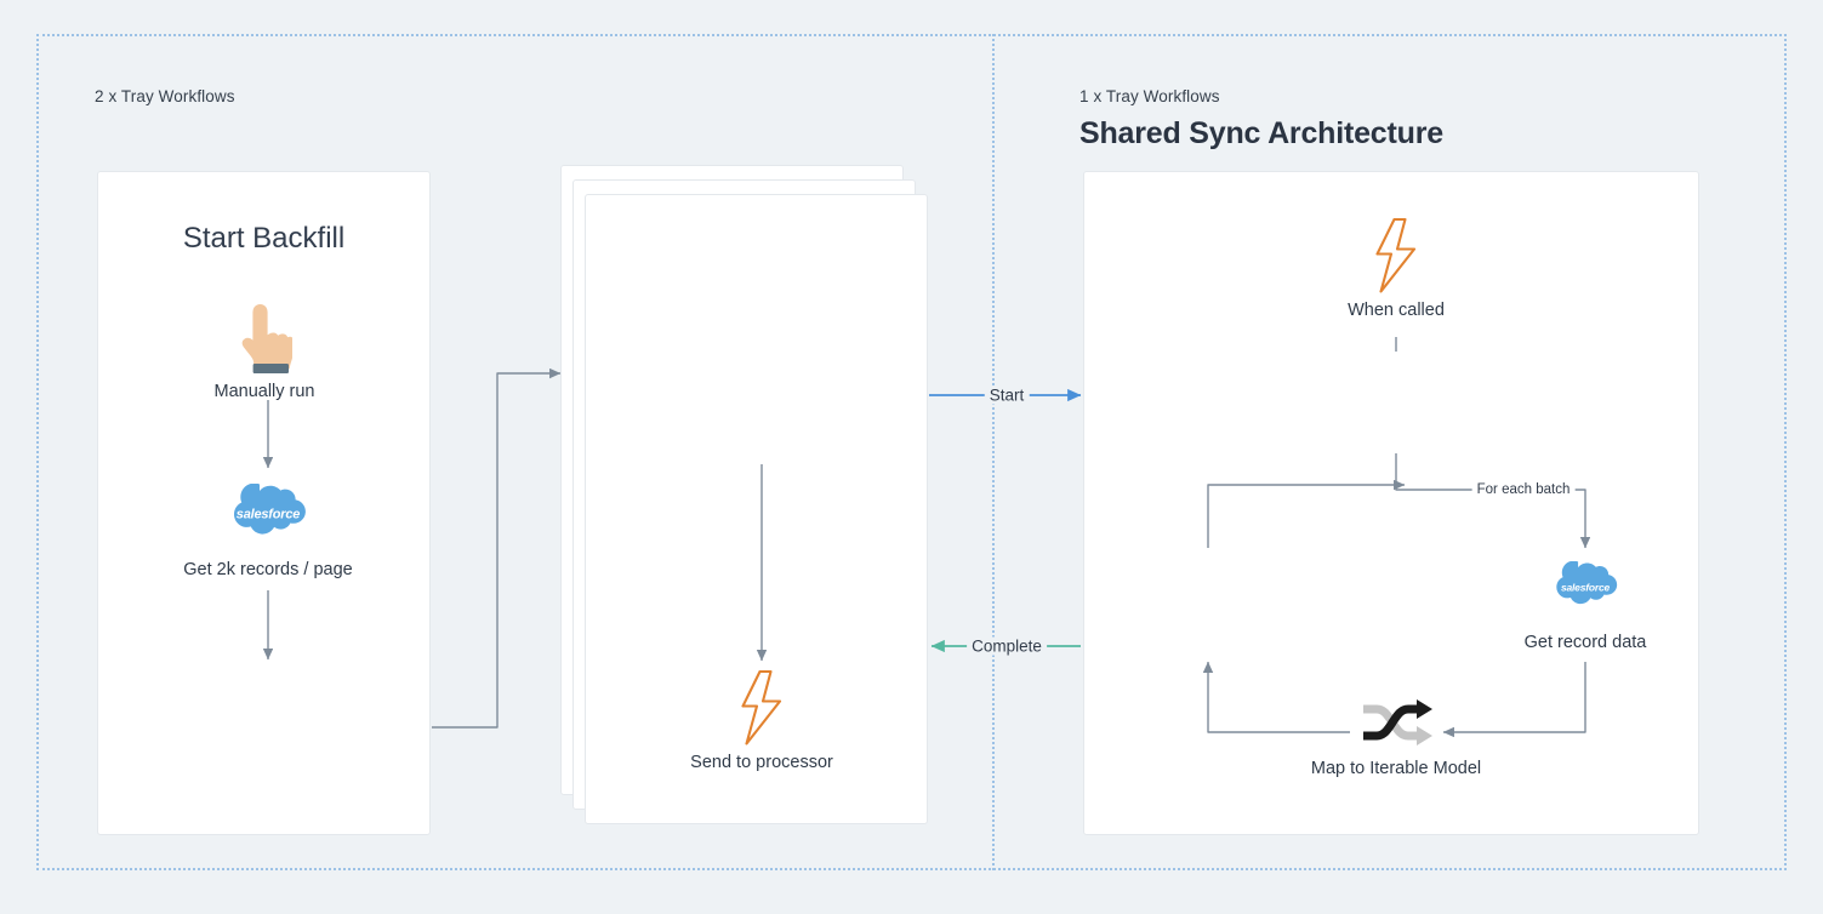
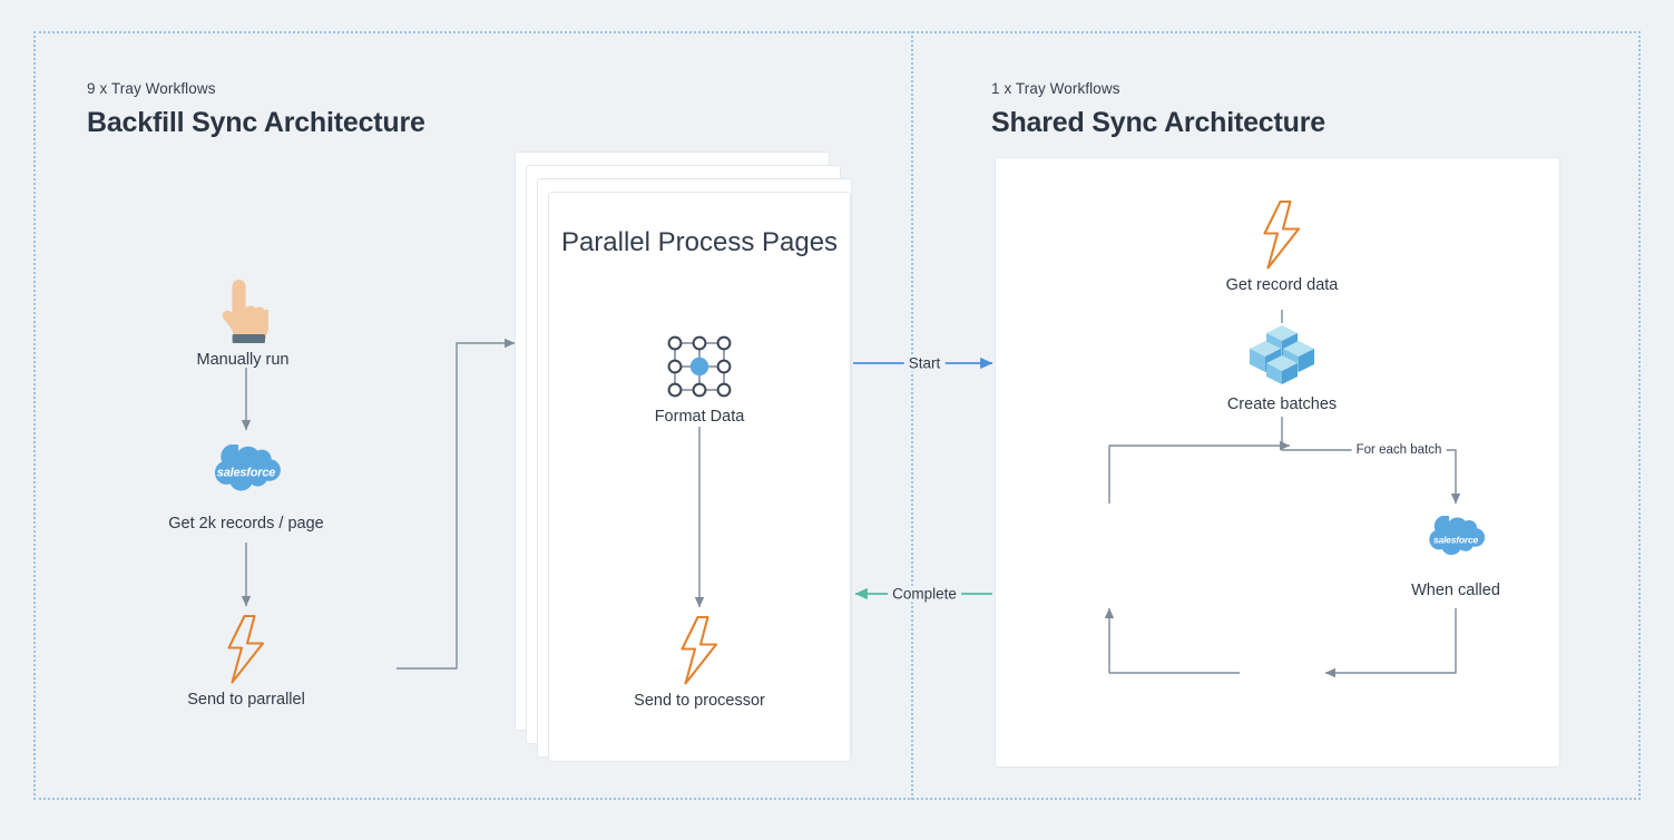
- 2 x Tray Workflows
+ 9 x Tray Workflows
+ Backfill Sync Architecture
  1 x Tray Workflows
  Shared Sync Architecture
- Start Backfill
  Manually run
  salesforce
  Get 2k records / page
+ Send to parrallel
+ Parallel Process Pages
+ Format Data
  Send to processor
- When called
+ Get record data
+ Create batches
  salesforce
- Get record data
+ When called
- Map to Iterable Model
  Start
  Complete
  For each batch
